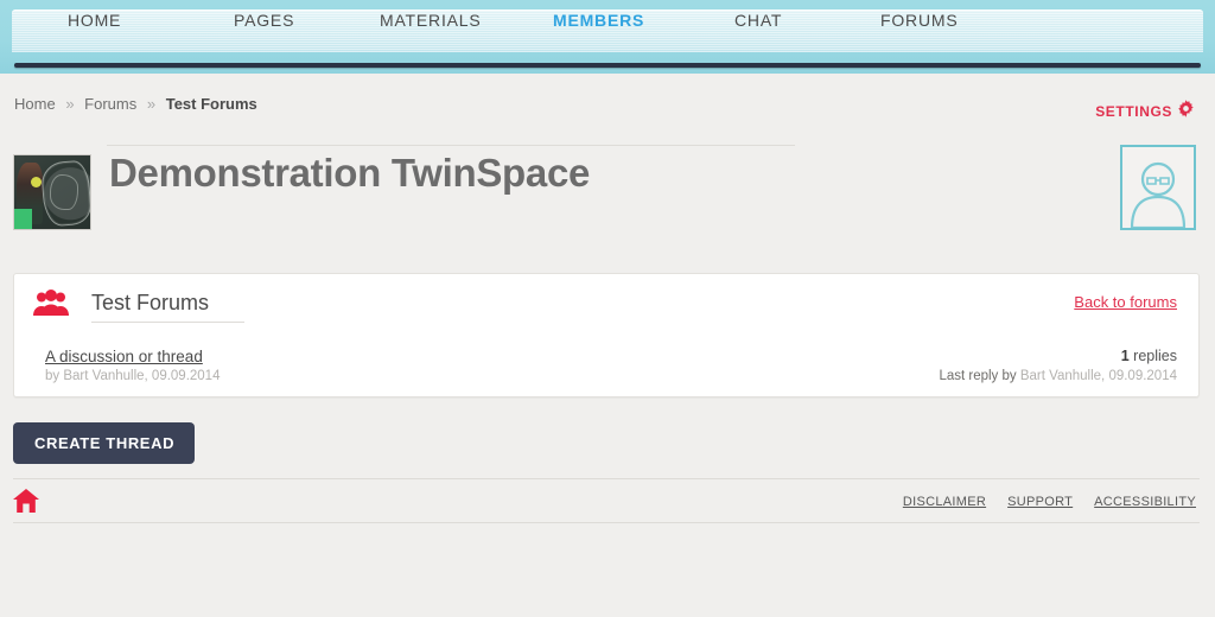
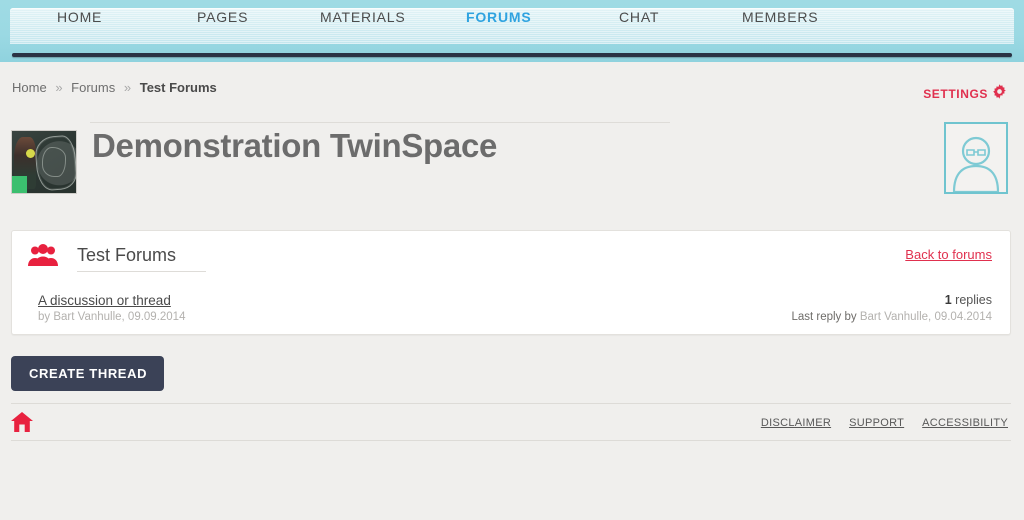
  HOME
  PAGES
  MATERIALS
- MEMBERS
+ FORUMS
  CHAT
- FORUMS
+ MEMBERS
  Home » Forums » Test Forums
  SETTINGS
  Demonstration TwinSpace
  Test Forums
  Back to forums
  A discussion or thread
  by Bart Vanhulle, 09.09.2014
  1 replies
- Last reply by Bart Vanhulle, 09.09.2014
+ Last reply by Bart Vanhulle, 09.04.2014
  CREATE THREAD
  DISCLAIMER
  SUPPORT
  ACCESSIBILITY
